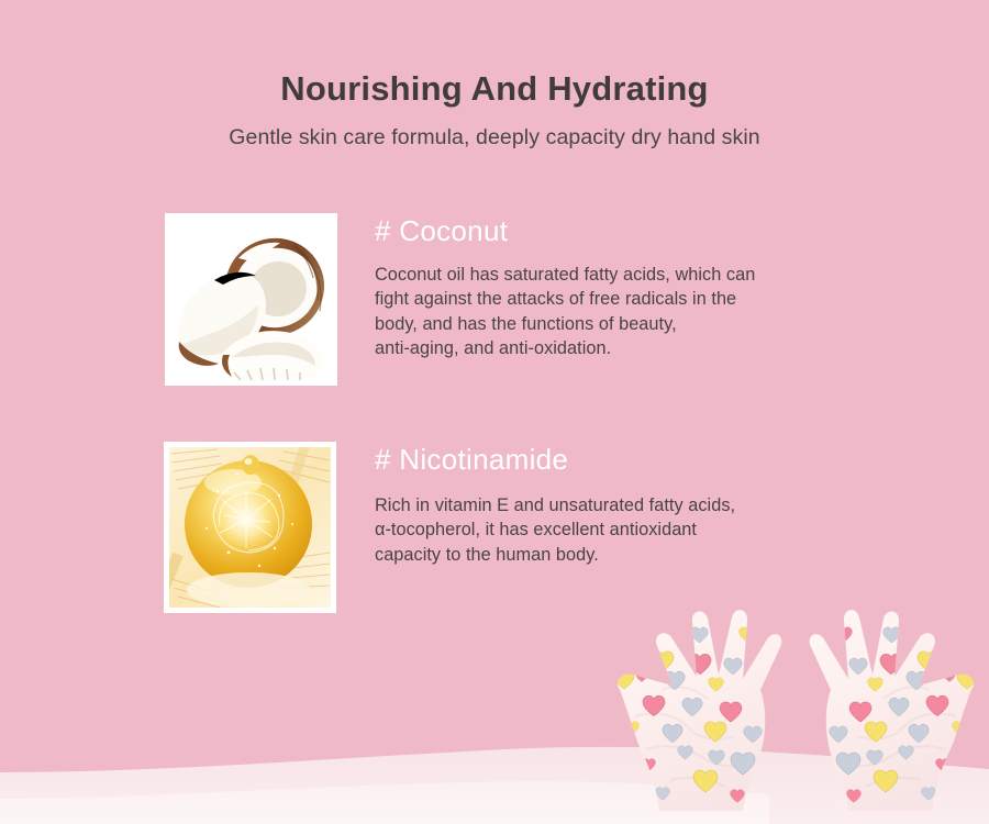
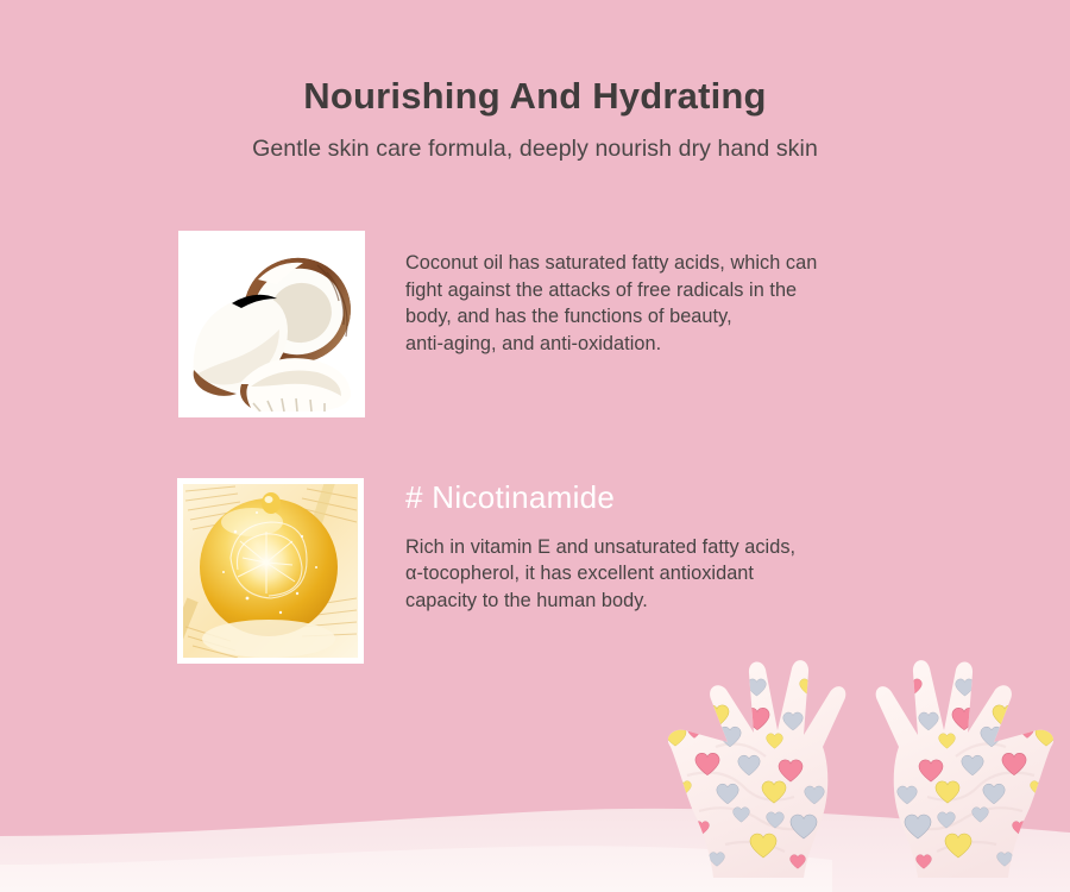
  Nourishing And Hydrating
- Gentle skin care formula, deeply capacity dry hand skin
+ Gentle skin care formula, deeply nourish dry hand skin
- # Coconut
  Coconut oil has saturated fatty acids, which can
  fight against the attacks of free radicals in the
  body, and has the functions of beauty,
  anti-aging, and anti-oxidation.
  # Nicotinamide
  Rich in vitamin E and unsaturated fatty acids,
  α-tocopherol, it has excellent antioxidant
  capacity to the human body.
